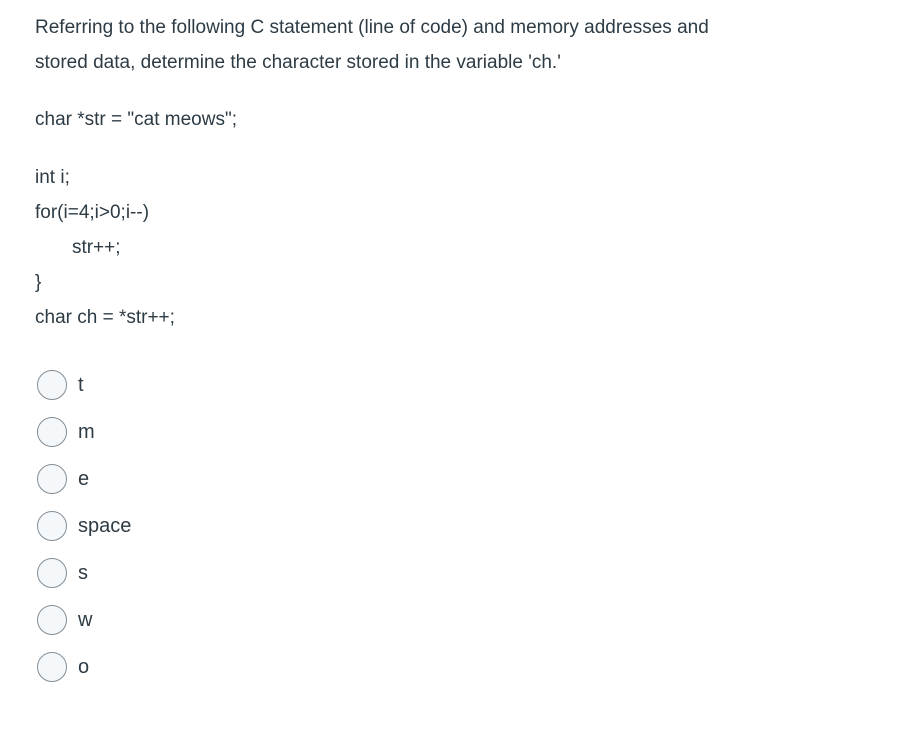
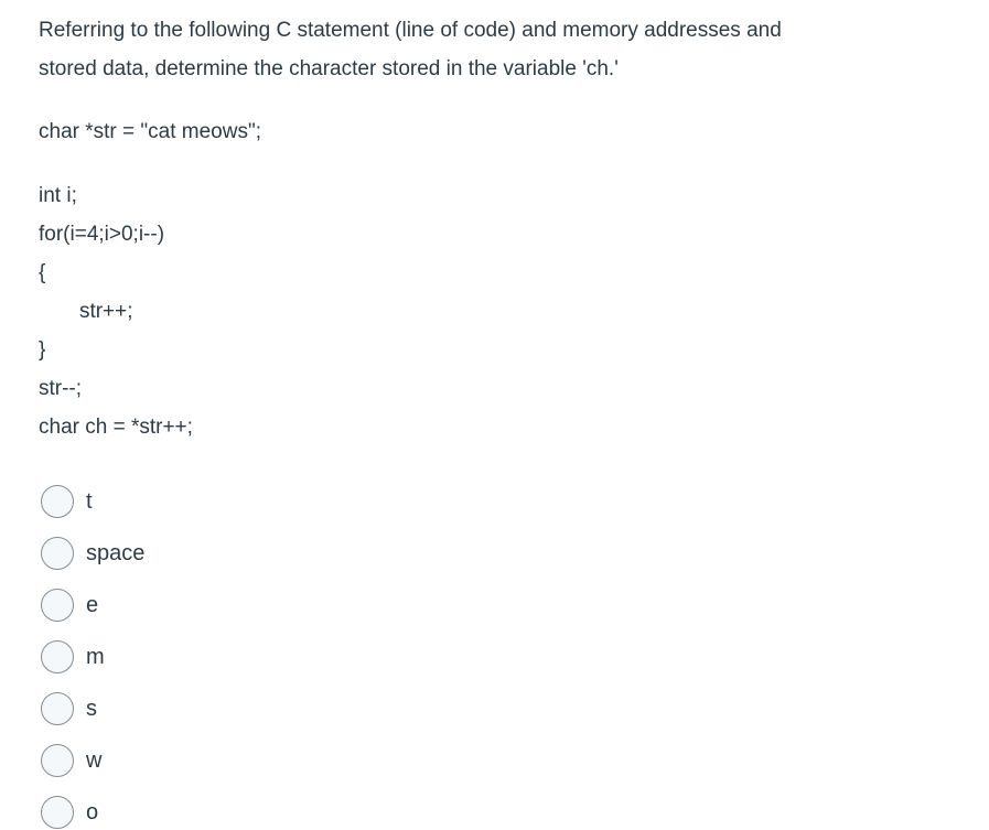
  Referring to the following C statement (line of code) and memory addresses and
  stored data, determine the character stored in the variable 'ch.'
  char *str = "cat meows";
  int i;
  for(i=4;i>0;i--)
+ {
  str++;
  }
+ str--;
  char ch = *str++;
  t
- m
+ space
  e
- space
+ m
  s
  w
  o
